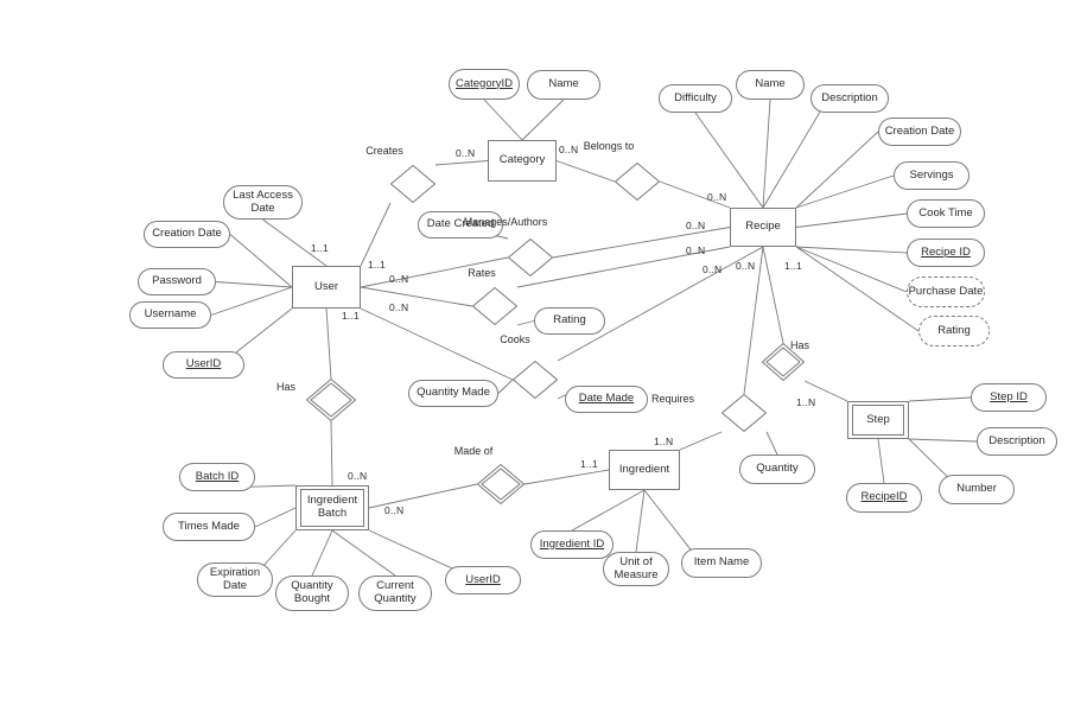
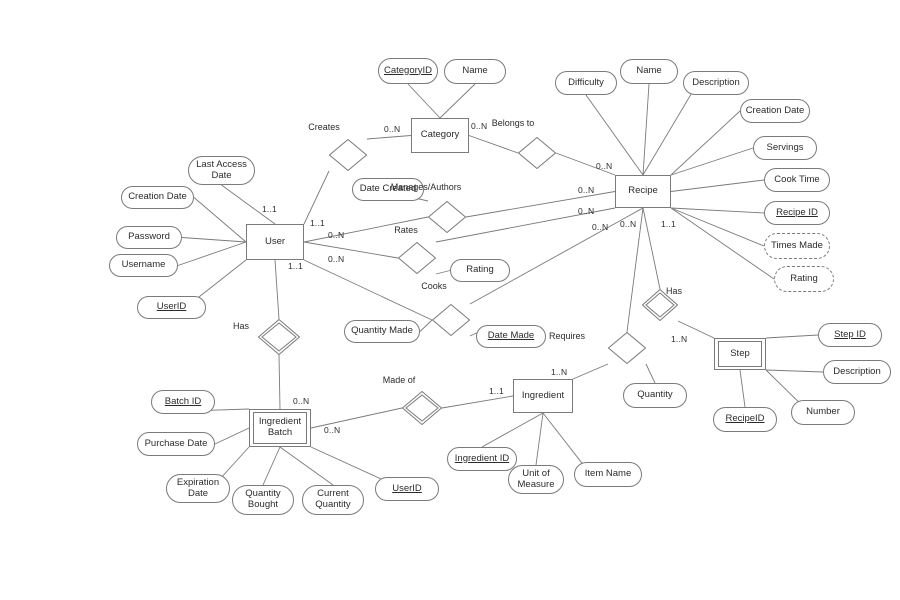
  User
  Category
  Recipe
  Ingredient
  Step
  Ingredient
  Batch
  Creation Date
  Last Access
  Date
  Password
  Username
  UserID
  Date Created
  CategoryID
  Name
  Difficulty
  Name
  Description
  Creation Date
  Servings
  Cook Time
  Recipe ID
- Purchase Date
+ Times Made
  Rating
  Rating
  Quantity Made
  Date Made
  Quantity
  Ingredient ID
  Unit of
  Measure
  Item Name
  Batch ID
- Times Made
+ Purchase Date
  Expiration
  Date
  Quantity
  Bought
  Current
  Quantity
  UserID
  Step ID
  Description
  Number
  RecipeID
  Creates
  Belongs to
  Manages/Authors
  Rates
  Cooks
  Has
  Made of
  Requires
  Has
  1..1
  0..N
  0..N
  0..N
  1..1
  0..N
  0..N
  0..N
  0..N
  0..N
  0..N
  1..1
  1..1
  0..N
  0..N
  1..1
  1..N
  1..N
